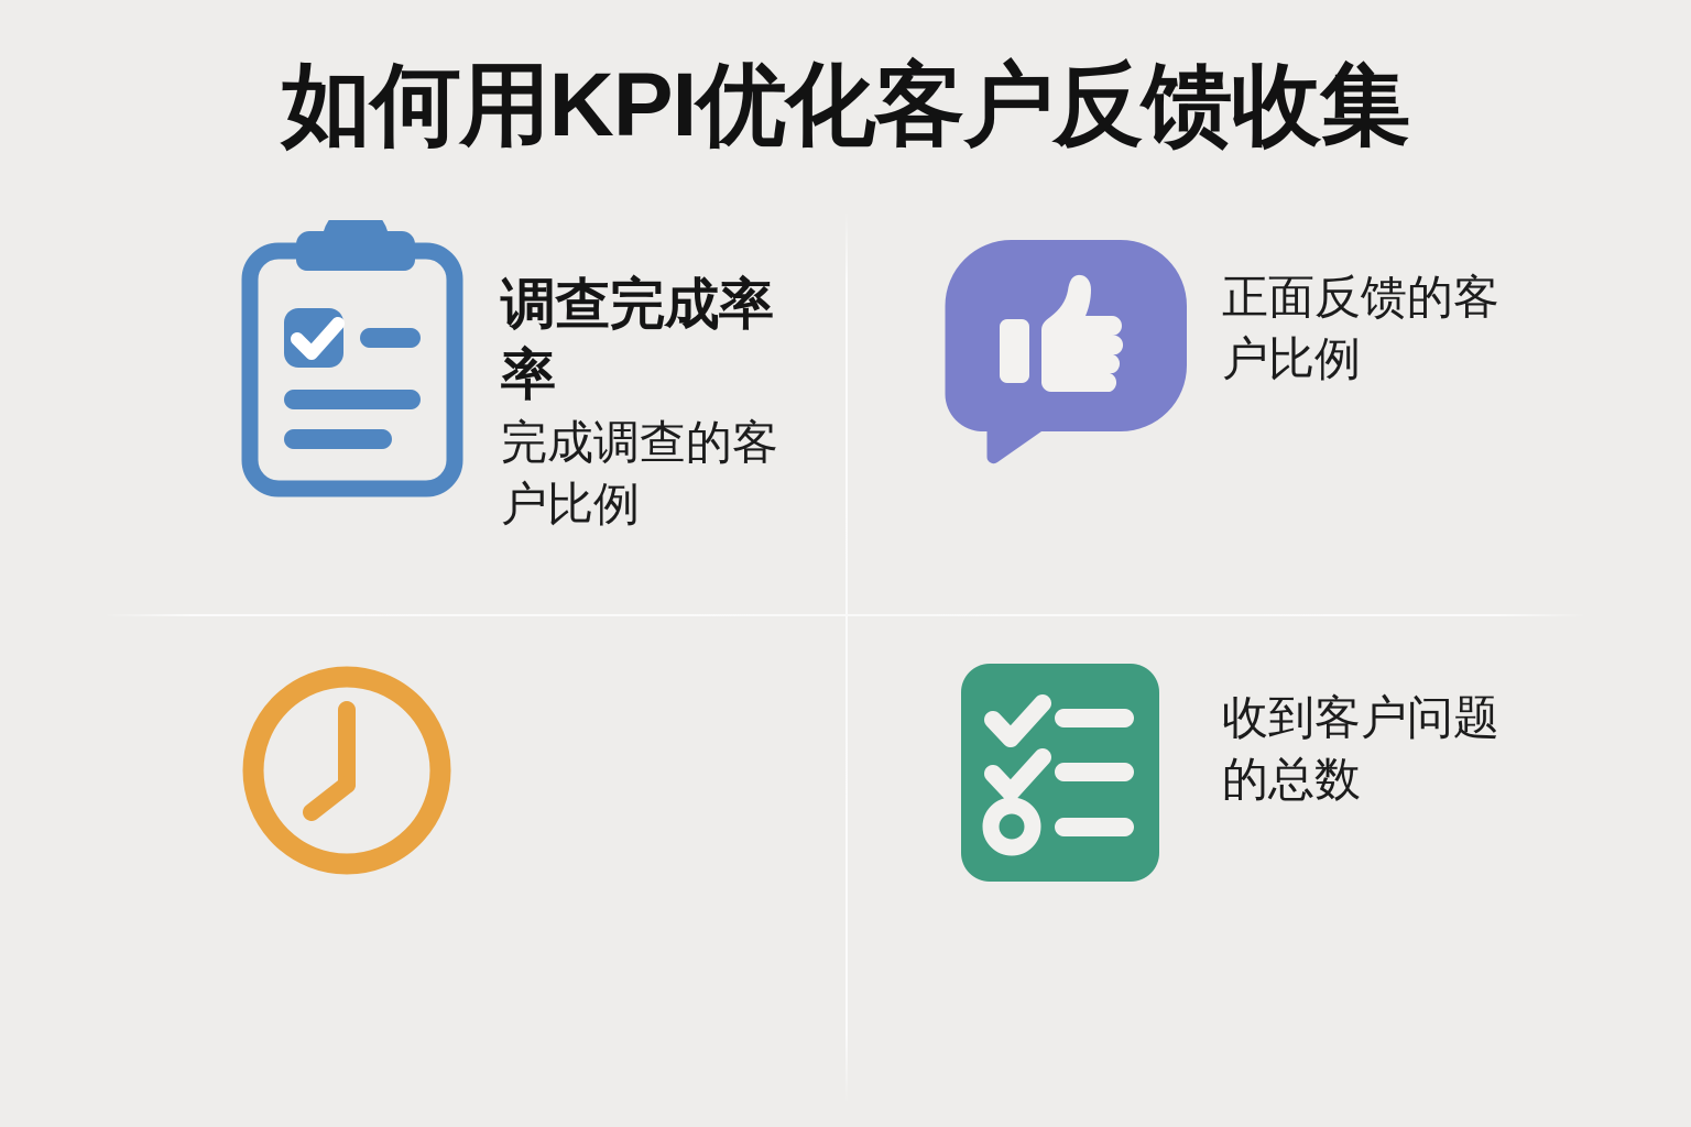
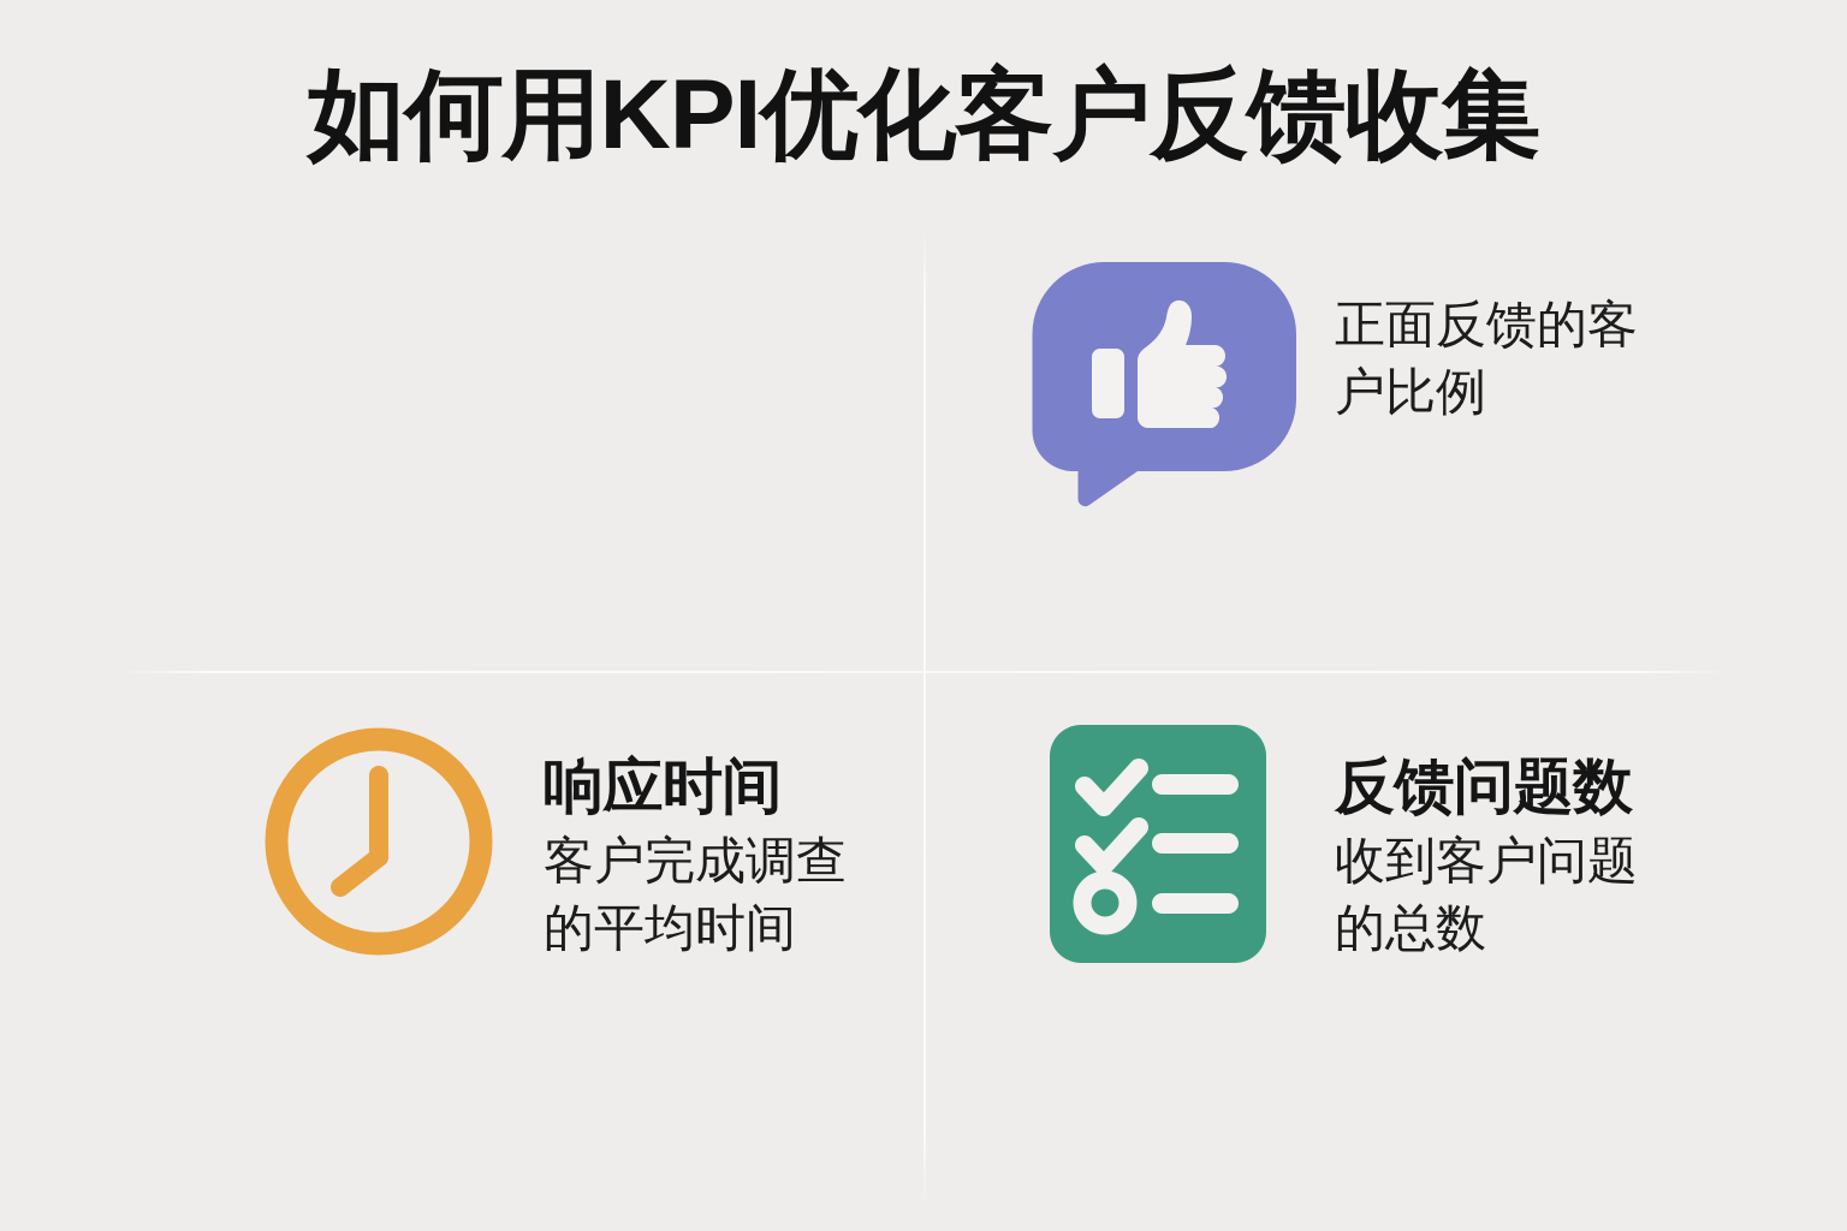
  如何用KPI优化客户反馈收集
- 调查完成率率
- 完成调查的客户比例
  正面反馈的客户比例
+ 响应时间
+ 客户完成调查的平均时间
+ 反馈问题数
  收到客户问题的总数
